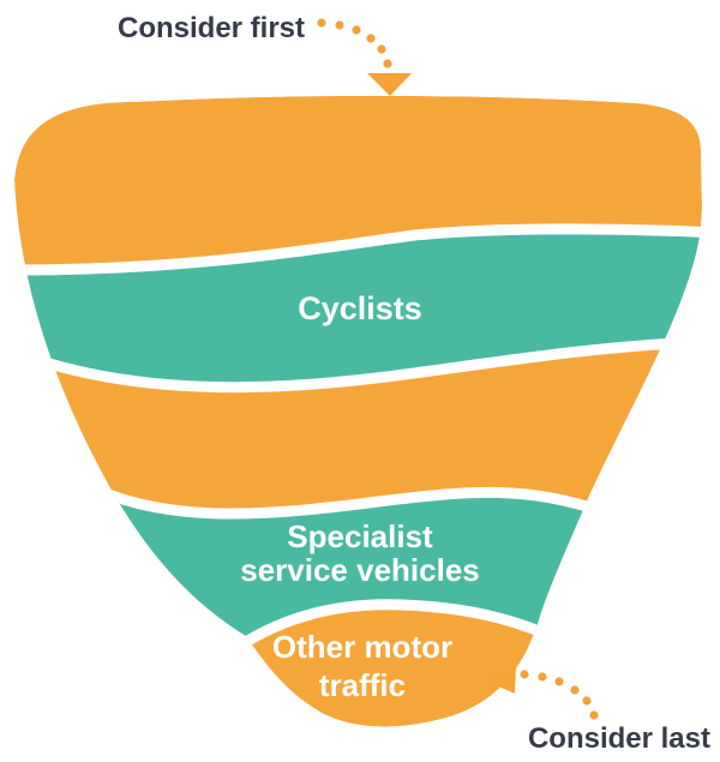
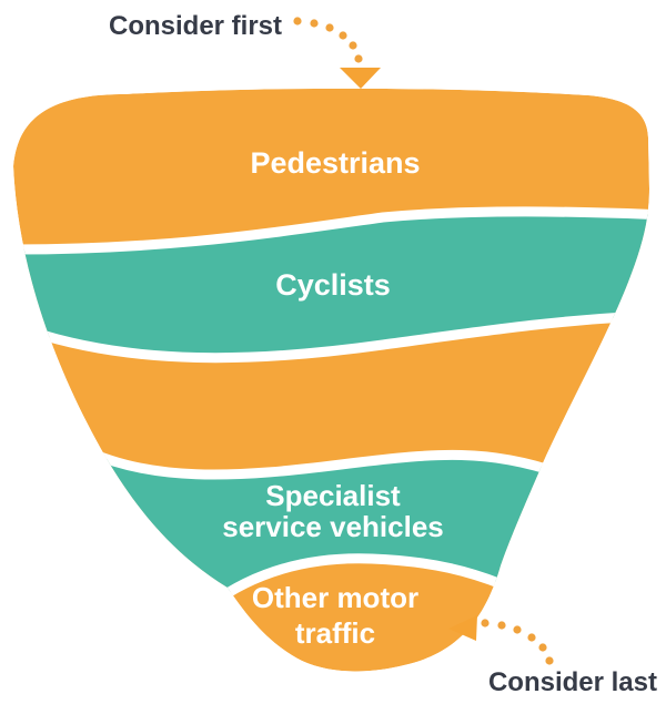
+ Pedestrians
  Cyclists
  Specialist
  service vehicles
  Other motor
  traffic
  Consider first
  Consider last
